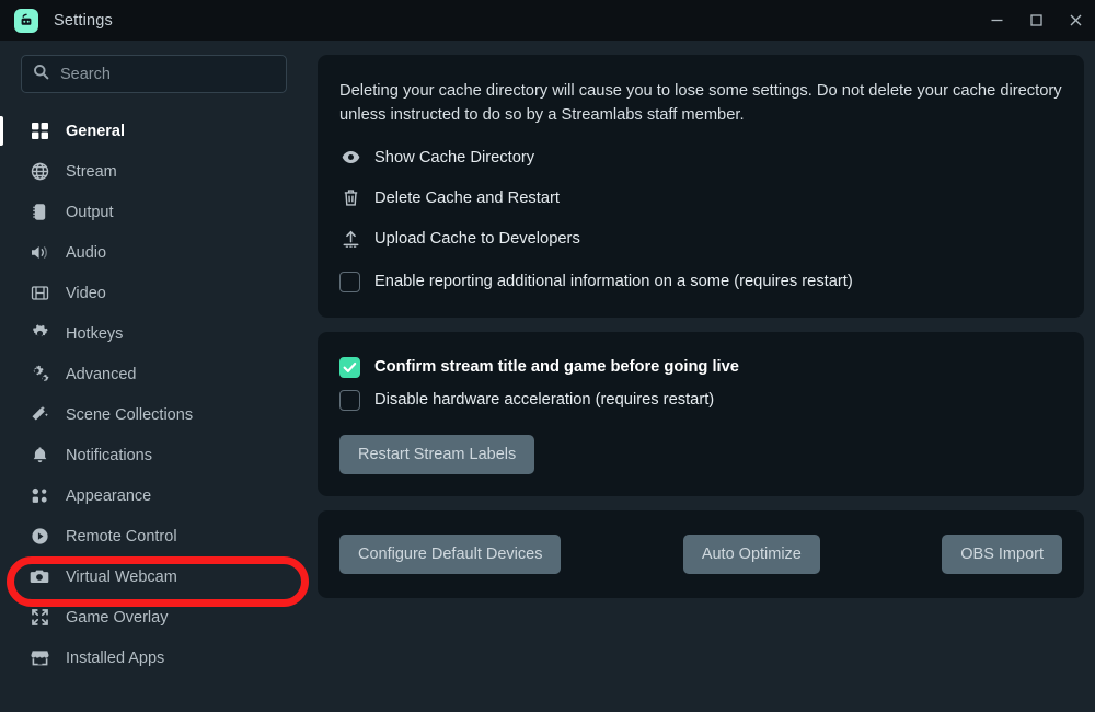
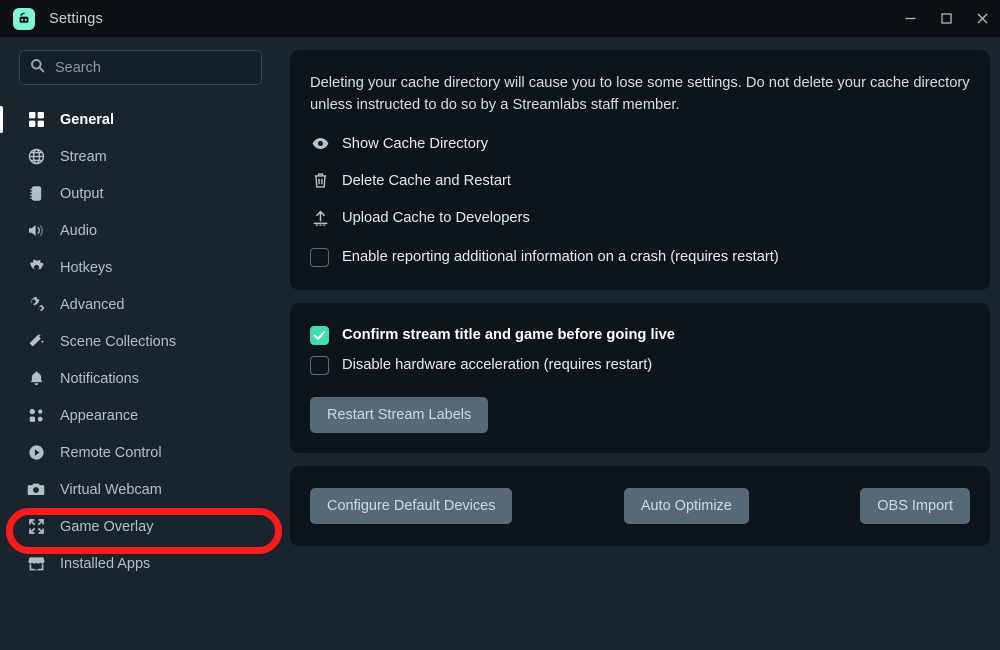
  Settings
  Search
  General
  Stream
  Output
  Audio
- Video
  Hotkeys
  Advanced
  Scene Collections
  Notifications
  Appearance
  Remote Control
  Virtual Webcam
  Game Overlay
  Installed Apps
  Deleting your cache directory will cause you to lose some settings. Do not delete your cache directory unless instructed to do so by a Streamlabs staff member.
  Show Cache Directory
  Delete Cache and Restart
  Upload Cache to Developers
- Enable reporting additional information on a some (requires restart)
+ Enable reporting additional information on a crash (requires restart)
  Confirm stream title and game before going live
  Disable hardware acceleration (requires restart)
  Restart Stream Labels
  Configure Default Devices
  Auto Optimize
  OBS Import
